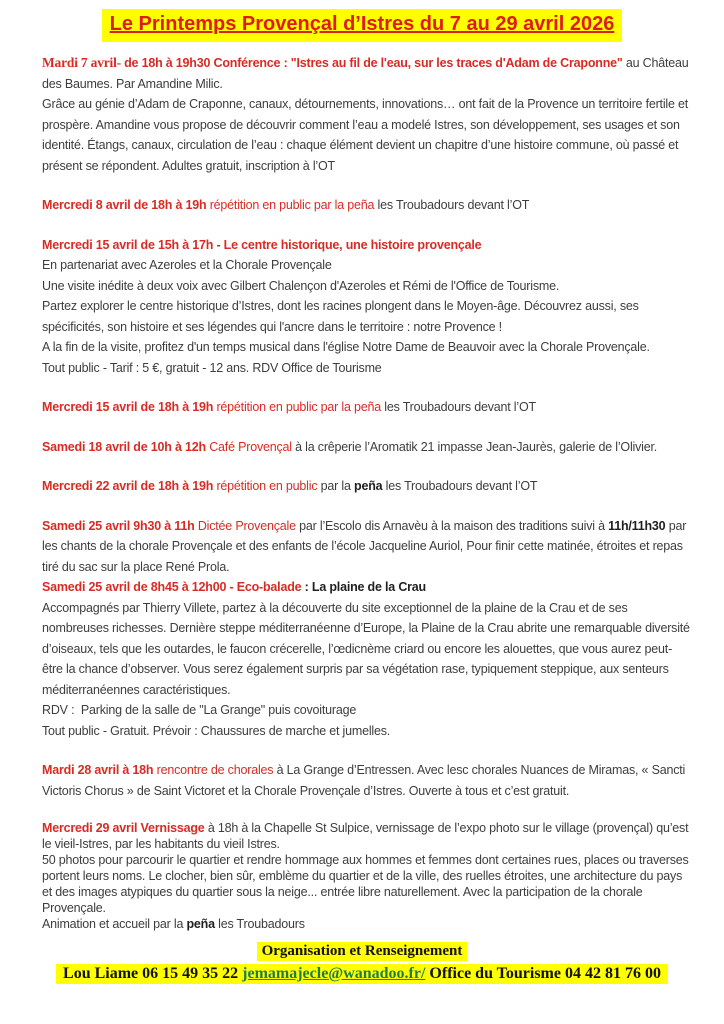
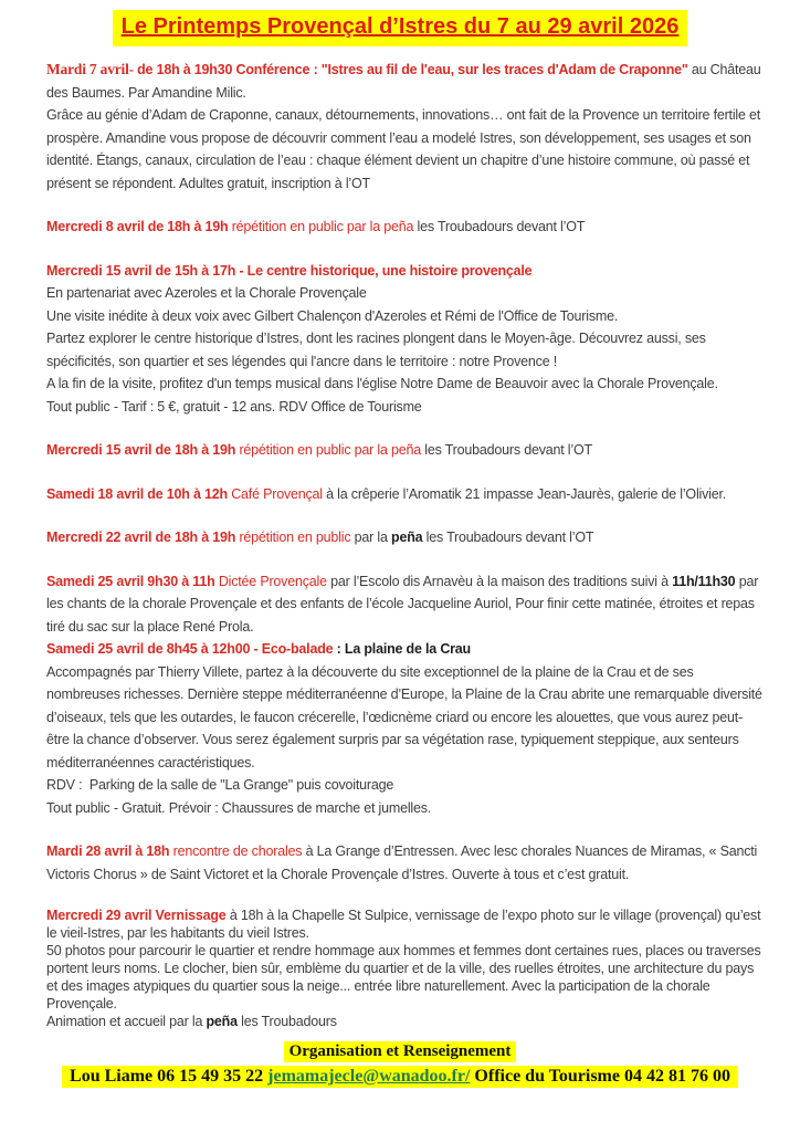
  Le Printemps Provençal d’Istres du 7 au 29 avril 2026
  Mardi 7 avril- de 18h à 19h30 Conférence : "Istres au fil de l'eau, sur les traces d'Adam de Craponne" au Château des Baumes. Par Amandine Milic.
  Grâce au génie d’Adam de Craponne, canaux, détournements, innovations… ont fait de la Provence un territoire fertile et prospère. Amandine vous propose de découvrir comment l’eau a modelé Istres, son développement, ses usages et son identité. Étangs, canaux, circulation de l’eau : chaque élément devient un chapitre d’une histoire commune, où passé et présent se répondent. Adultes gratuit, inscription à l’OT
  Mercredi 8 avril de 18h à 19h répétition en public par la peña les Troubadours devant l’OT
  Mercredi 15 avril de 15h à 17h - Le centre historique, une histoire provençale
  En partenariat avec Azeroles et la Chorale Provençale
  Une visite inédite à deux voix avec Gilbert Chalençon d'Azeroles et Rémi de l'Office de Tourisme.
- Partez explorer le centre historique d’Istres, dont les racines plongent dans le Moyen-âge. Découvrez aussi, ses spécificités, son histoire et ses légendes qui l'ancre dans le territoire : notre Provence !
+ Partez explorer le centre historique d’Istres, dont les racines plongent dans le Moyen-âge. Découvrez aussi, ses spécificités, son quartier et ses légendes qui l'ancre dans le territoire : notre Provence !
  A la fin de la visite, profitez d'un temps musical dans l'église Notre Dame de Beauvoir avec la Chorale Provençale.
  Tout public - Tarif : 5 €, gratuit - 12 ans. RDV Office de Tourisme
  Mercredi 15 avril de 18h à 19h répétition en public par la peña les Troubadours devant l’OT
  Samedi 18 avril de 10h à 12h Café Provençal à la crêperie l’Aromatik 21 impasse Jean-Jaurès, galerie de l’Olivier.
  Mercredi 22 avril de 18h à 19h répétition en public par la peña les Troubadours devant l’OT
  Samedi 25 avril 9h30 à 11h Dictée Provençale par l’Escolo dis Arnavèu à la maison des traditions suivi à 11h/11h30 par les chants de la chorale Provençale et des enfants de l’école Jacqueline Auriol, Pour finir cette matinée, étroites et repas tiré du sac sur la place René Prola.
  Samedi 25 avril de 8h45 à 12h00 - Eco-balade : La plaine de la Crau
  Accompagnés par Thierry Villete, partez à la découverte du site exceptionnel de la plaine de la Crau et de ses nombreuses richesses. Dernière steppe méditerranéenne d’Europe, la Plaine de la Crau abrite une remarquable diversité d’oiseaux, tels que les outardes, le faucon crécerelle, l’œdicnème criard ou encore les alouettes, que vous aurez peut-être la chance d’observer. Vous serez également surpris par sa végétation rase, typiquement steppique, aux senteurs méditerranéennes caractéristiques.
  RDV : Parking de la salle de "La Grange" puis covoiturage
  Tout public - Gratuit. Prévoir : Chaussures de marche et jumelles.
  Mardi 28 avril à 18h rencontre de chorales à La Grange d’Entressen. Avec lesc chorales Nuances de Miramas, « Sancti Victoris Chorus » de Saint Victoret et la Chorale Provençale d’Istres. Ouverte à tous et c’est gratuit.
  Mercredi 29 avril Vernissage à 18h à la Chapelle St Sulpice, vernissage de l’expo photo sur le village (provençal) qu’est le vieil-Istres, par les habitants du vieil Istres.
  50 photos pour parcourir le quartier et rendre hommage aux hommes et femmes dont certaines rues, places ou traverses portent leurs noms. Le clocher, bien sûr, emblème du quartier et de la ville, des ruelles étroites, une architecture du pays et des images atypiques du quartier sous la neige... entrée libre naturellement. Avec la participation de la chorale Provençale.
  Animation et accueil par la peña les Troubadours
  Organisation et Renseignement
  Lou Liame 06 15 49 35 22 jemamajecle@wanadoo.fr/ Office du Tourisme 04 42 81 76 00
